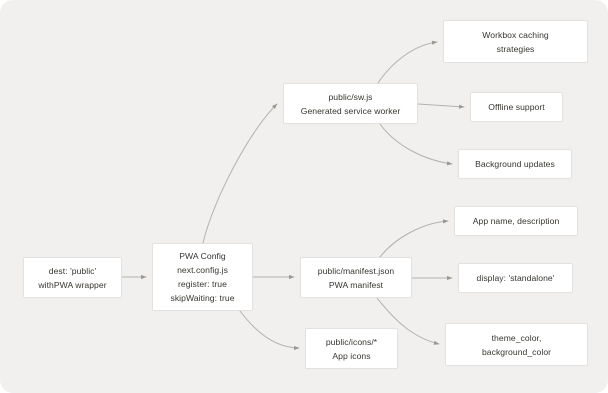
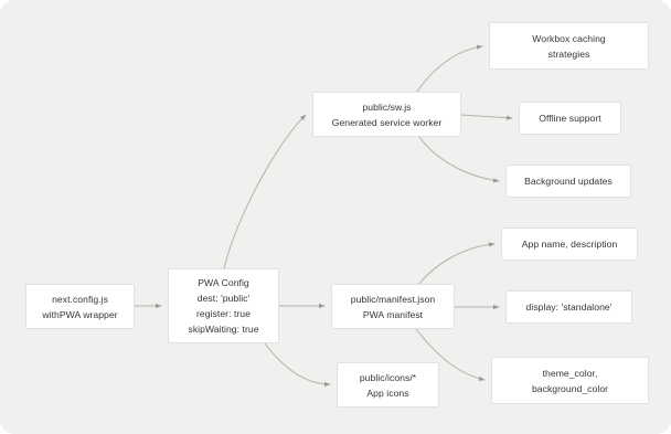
- dest: 'public'
+ next.config.js
  withPWA wrapper
  PWA Config
- next.config.js
+ dest: 'public'
  register: true
  skipWaiting: true
  public/sw.js
  Generated service worker
  public/manifest.json
  PWA manifest
  public/icons/*
  App icons
  Workbox caching
  strategies
  Offline support
  Background updates
  App name, description
  display: 'standalone'
  theme_color,
  background_color
